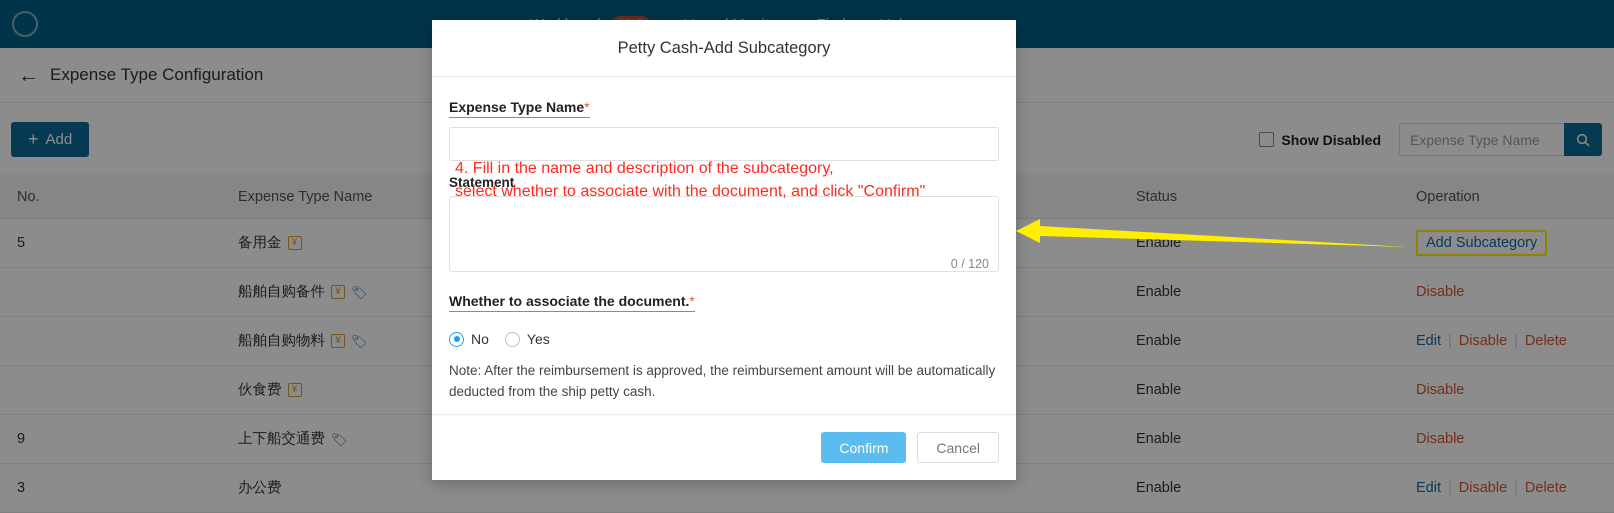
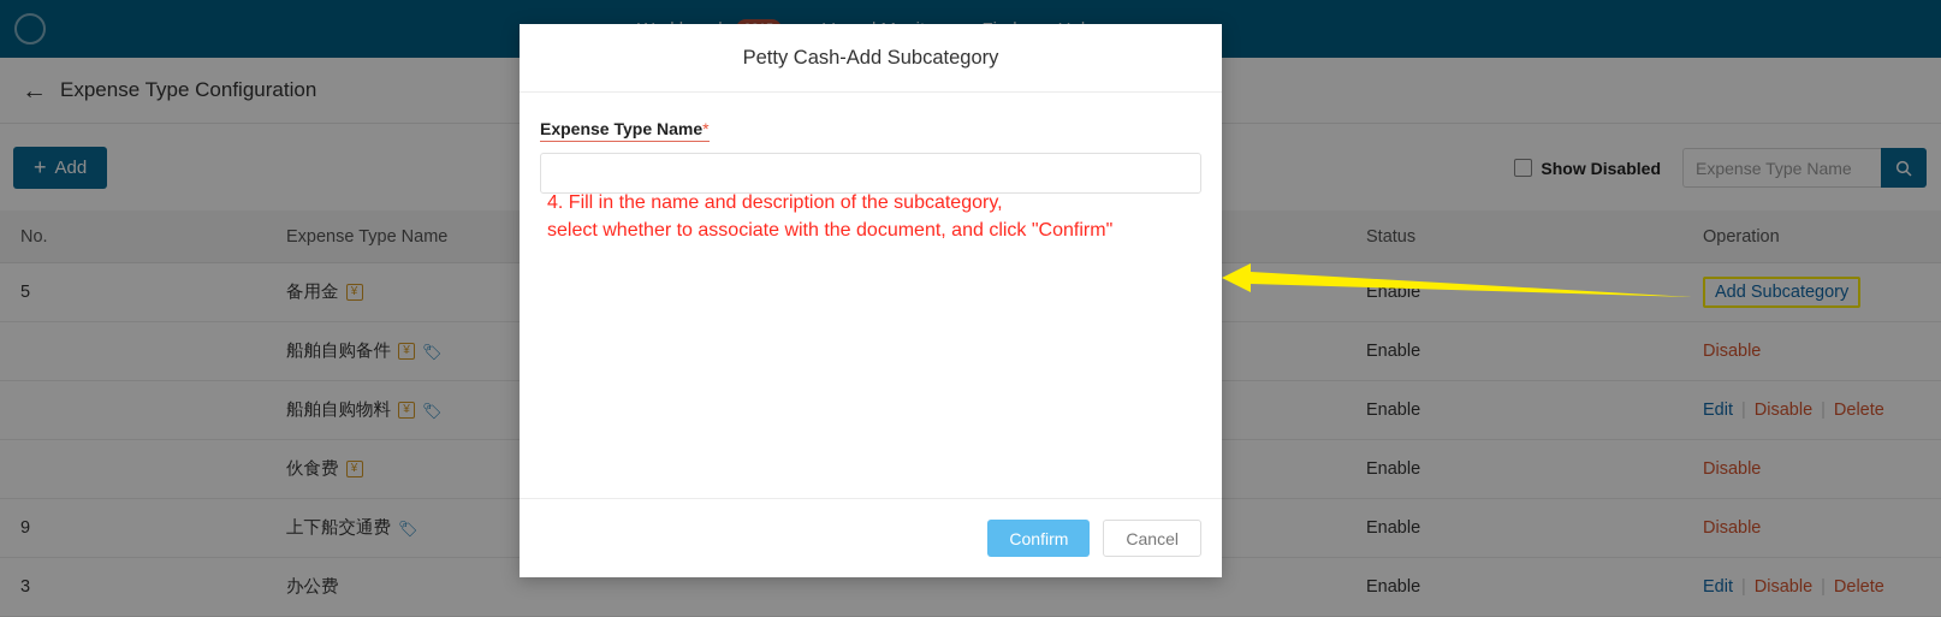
  ←
  Expense Type Configuration
  +
  Add
  Show Disabled
  Expense Type Name
  No.
  Expense Type Name
  Status
  Operation
  5
  备用金
  ¥
  Enable
  Add Subcategory
  船舶自购备件
  ¥
  🏷
  Enable
  Disable
  船舶自购物料
  ¥
  🏷
  Enable
  Edit Disable Delete
  伙食费
  ¥
  Enable
  Disable
  9
  上下船交通费
  🏷
  Enable
  Disable
  3
  办公费
  Enable
  Edit Disable Delete
  Petty Cash-Add Subcategory
  Expense Type Name*
- Statement
- 0 / 120
- Whether to associate the document.*
- No
- Yes
- Note: After the reimbursement is approved, the reimbursement amount will be automatically deducted from the ship petty cash.
  Confirm
  Cancel
  4. Fill in the name and description of the subcategory,
  select whether to associate with the document, and click "Confirm"
